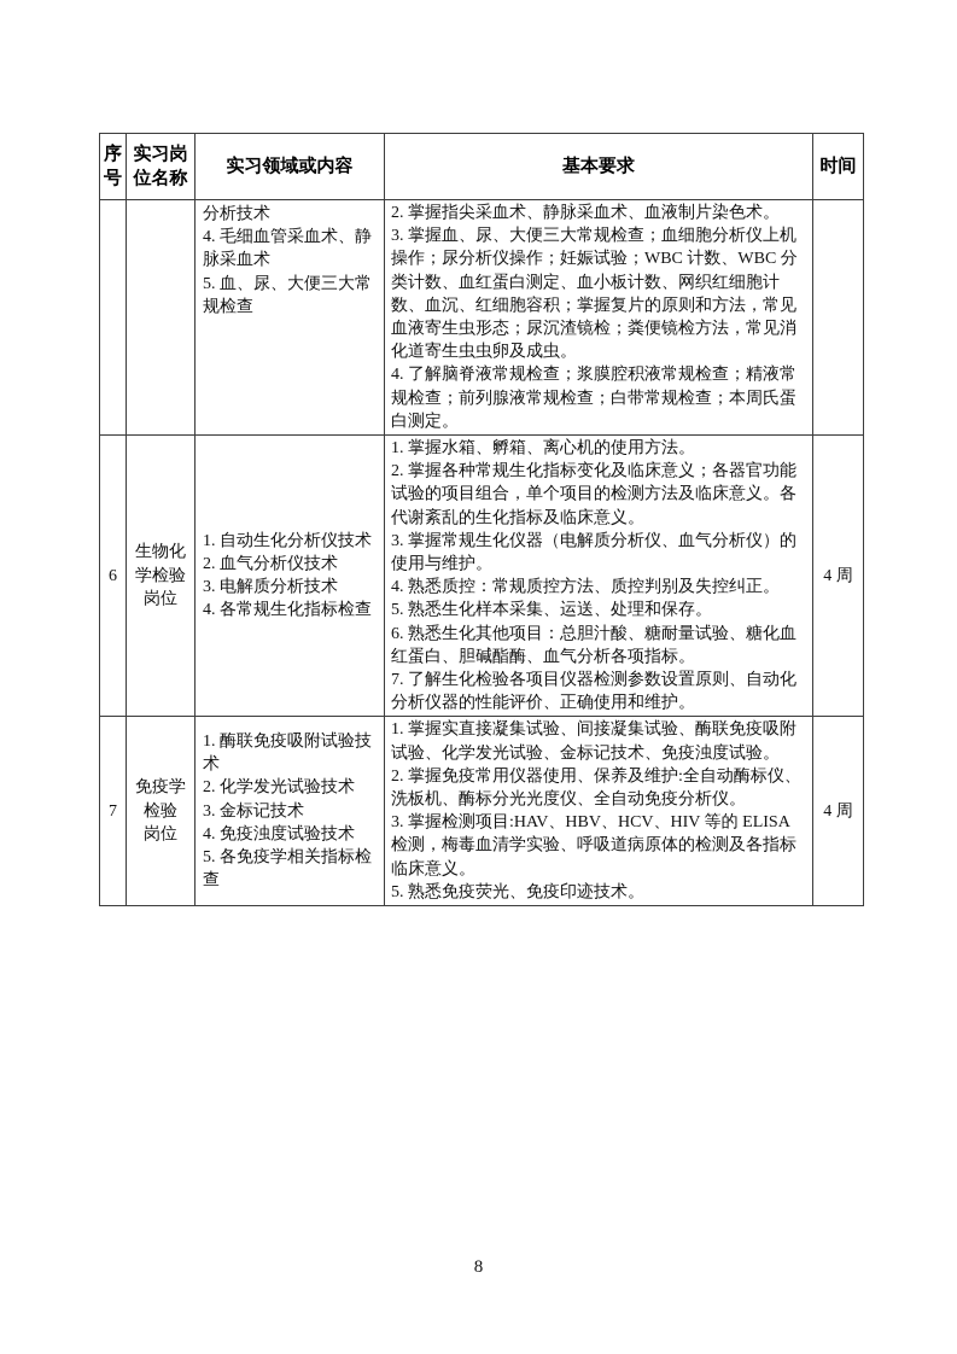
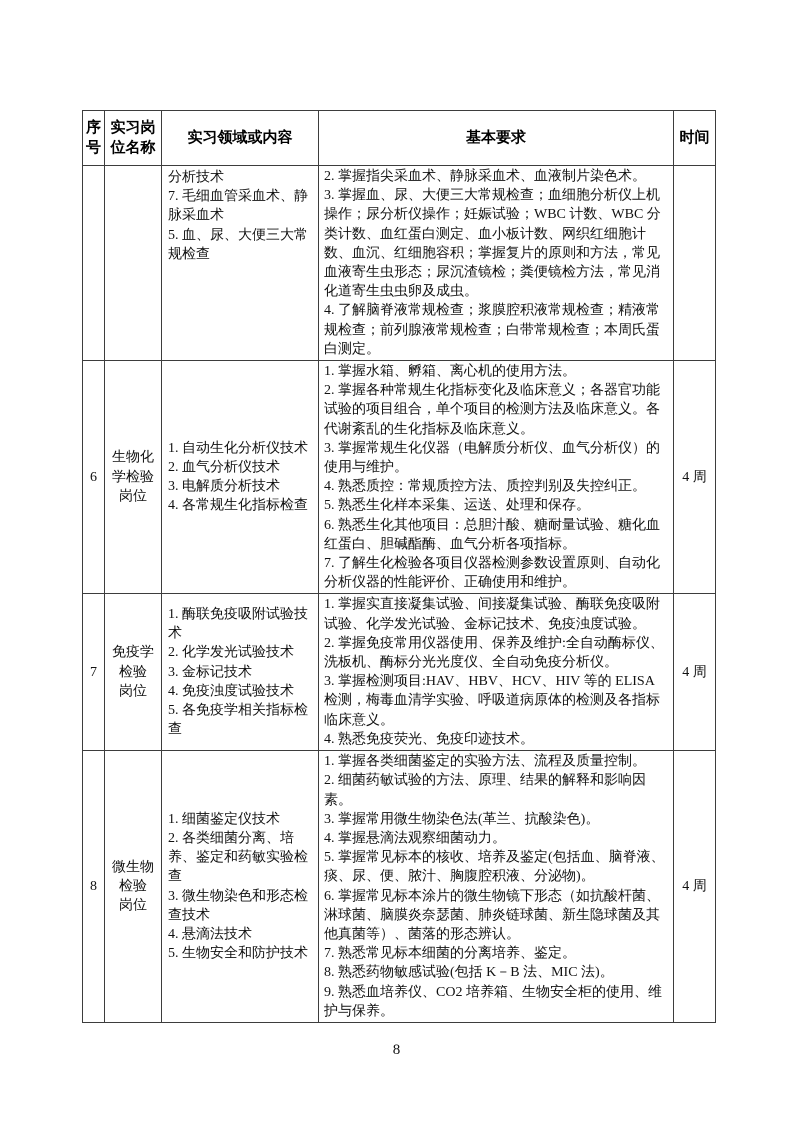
  序 号	实习岗 位名称	实习领域或内容	基本要求	时间
- 		分析技术 4. 毛细血管采血术、静脉采血术 5. 血、尿、大便三大常规检查	2. 掌握指尖采血术、静脉采血术、血液制片染色术。 3. 掌握血、尿、大便三大常规检查；血细胞分析仪上机操作；尿分析仪操作；妊娠试验；WBC 计数、WBC 分类计数、血红蛋白测定、血小板计数、网织红细胞计数、血沉、红细胞容积；掌握复片的原则和方法，常见血液寄生虫形态；尿沉渣镜检；粪便镜检方法，常见消化道寄生虫虫卵及成虫。 4. 了解脑脊液常规检查；浆膜腔积液常规检查；精液常规检查；前列腺液常规检查；白带常规检查；本周氏蛋白测定。
+ 		分析技术 7. 毛细血管采血术、静脉采血术 5. 血、尿、大便三大常规检查	2. 掌握指尖采血术、静脉采血术、血液制片染色术。 3. 掌握血、尿、大便三大常规检查；血细胞分析仪上机操作；尿分析仪操作；妊娠试验；WBC 计数、WBC 分类计数、血红蛋白测定、血小板计数、网织红细胞计数、血沉、红细胞容积；掌握复片的原则和方法，常见血液寄生虫形态；尿沉渣镜检；粪便镜检方法，常见消化道寄生虫虫卵及成虫。 4. 了解脑脊液常规检查；浆膜腔积液常规检查；精液常规检查；前列腺液常规检查；白带常规检查；本周氏蛋白测定。
  6	生物化 学检验 岗位	1. 自动生化分析仪技术 2. 血气分析仪技术 3. 电解质分析技术 4. 各常规生化指标检查	1. 掌握水箱、孵箱、离心机的使用方法。 2. 掌握各种常规生化指标变化及临床意义；各器官功能试验的项目组合，单个项目的检测方法及临床意义。各代谢紊乱的生化指标及临床意义。 3. 掌握常规生化仪器（电解质分析仪、血气分析仪）的使用与维护。 4. 熟悉质控：常规质控方法、质控判别及失控纠正。 5. 熟悉生化样本采集、运送、处理和保存。 6. 熟悉生化其他项目：总胆汁酸、糖耐量试验、糖化血红蛋白、胆碱酯酶、血气分析各项指标。 7. 了解生化检验各项目仪器检测参数设置原则、自动化分析仪器的性能评价、正确使用和维护。	4 周
- 7	免疫学 检验 岗位	1. 酶联免疫吸附试验技术 2. 化学发光试验技术 3. 金标记技术 4. 免疫浊度试验技术 5. 各免疫学相关指标检查	1. 掌握实直接凝集试验、间接凝集试验、酶联免疫吸附试验、化学发光试验、金标记技术、免疫浊度试验。 2. 掌握免疫常用仪器使用、保养及维护:全自动酶标仪、洗板机、酶标分光光度仪、全自动免疫分析仪。 3. 掌握检测项目:HAV、HBV、HCV、HIV 等的 ELISA 检测，梅毒血清学实验、呼吸道病原体的检测及各指标临床意义。 5. 熟悉免疫荧光、免疫印迹技术。	4 周
+ 7	免疫学 检验 岗位	1. 酶联免疫吸附试验技术 2. 化学发光试验技术 3. 金标记技术 4. 免疫浊度试验技术 5. 各免疫学相关指标检查	1. 掌握实直接凝集试验、间接凝集试验、酶联免疫吸附试验、化学发光试验、金标记技术、免疫浊度试验。 2. 掌握免疫常用仪器使用、保养及维护:全自动酶标仪、洗板机、酶标分光光度仪、全自动免疫分析仪。 3. 掌握检测项目:HAV、HBV、HCV、HIV 等的 ELISA 检测，梅毒血清学实验、呼吸道病原体的检测及各指标临床意义。 4. 熟悉免疫荧光、免疫印迹技术。	4 周
+ 8	微生物 检验 岗位	1. 细菌鉴定仪技术 2. 各类细菌分离、培养、鉴定和药敏实验检查 3. 微生物染色和形态检查技术 4. 悬滴法技术 5. 生物安全和防护技术	1. 掌握各类细菌鉴定的实验方法、流程及质量控制。 2. 细菌药敏试验的方法、原理、结果的解释和影响因素。 3. 掌握常用微生物染色法(革兰、抗酸染色)。 4. 掌握悬滴法观察细菌动力。 5. 掌握常见标本的核收、培养及鉴定(包括血、脑脊液、痰、尿、便、脓汁、胸腹腔积液、分泌物)。 6. 掌握常见标本涂片的微生物镜下形态（如抗酸杆菌、淋球菌、脑膜炎奈瑟菌、肺炎链球菌、新生隐球菌及其他真菌等）、菌落的形态辨认。 7. 熟悉常见标本细菌的分离培养、鉴定。 8. 熟悉药物敏感试验(包括 K－B 法、MIC 法)。 9. 熟悉血培养仪、CO2 培养箱、生物安全柜的使用、维护与保养。	4 周
  8
